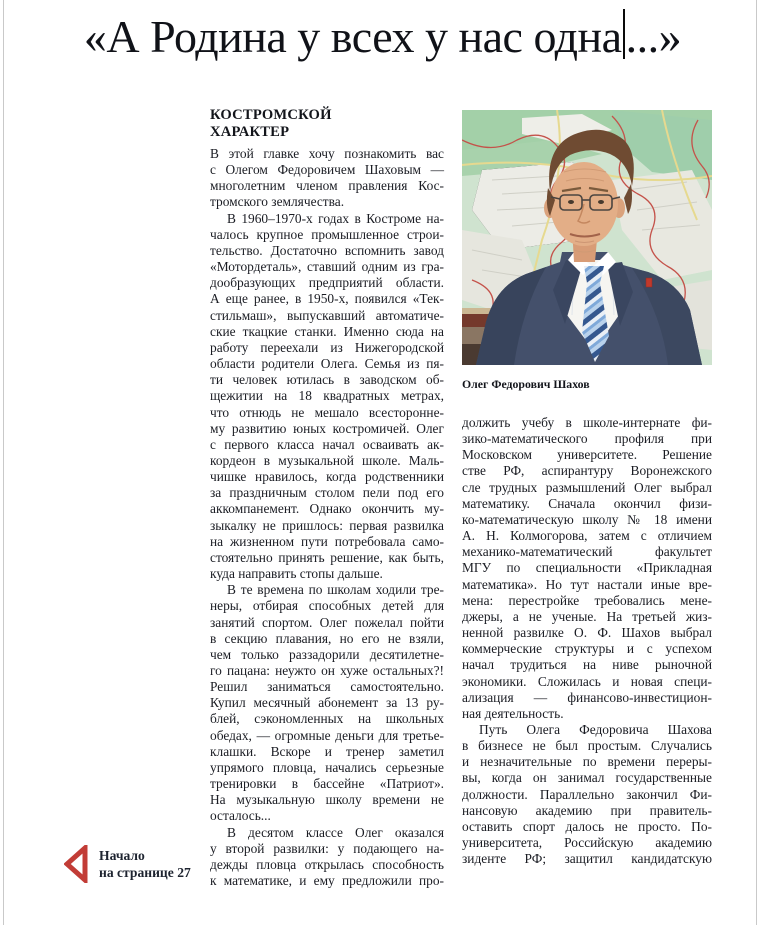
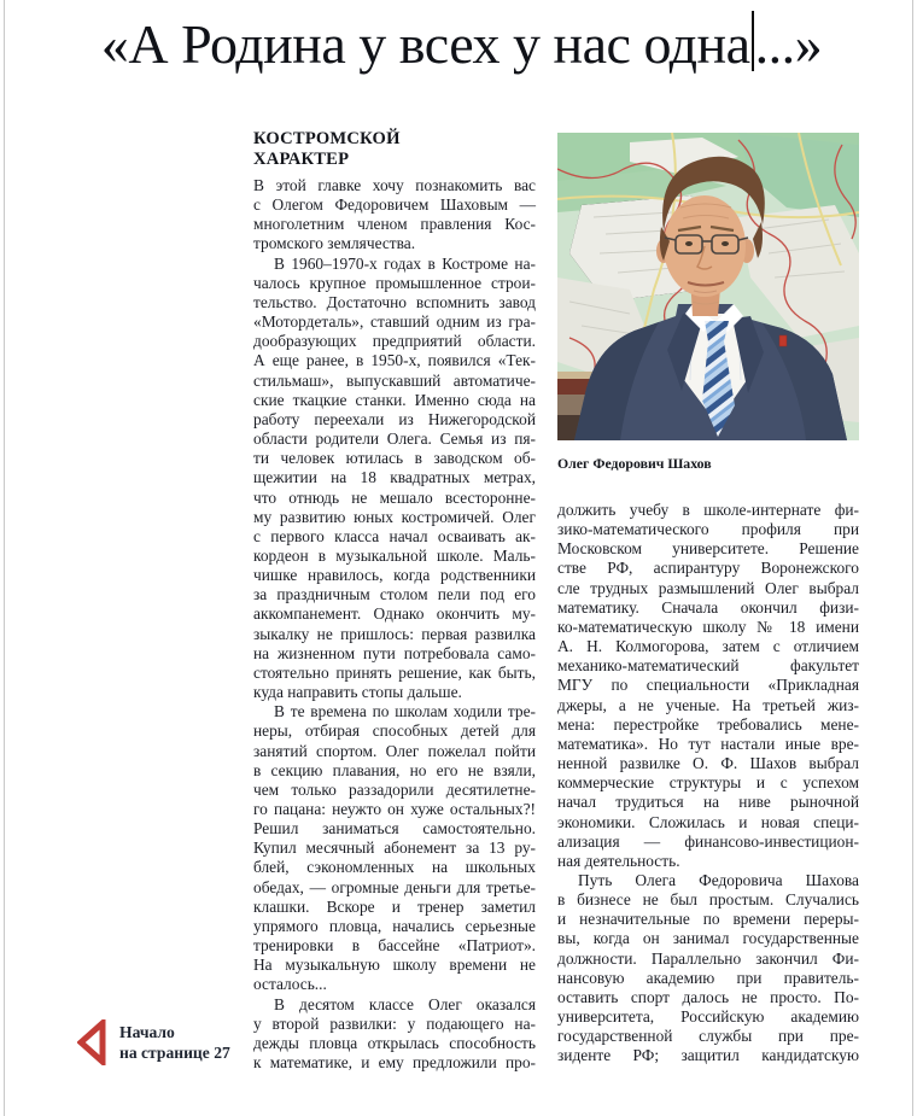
  «А Родина у всех у нас одна...»
  КОСТРОМСКОЙ
  ХАРАКТЕР
  В этой главке хочу познакомить вас
  с Олегом Федоровичем Шаховым —
  многолетним членом правления Кос-
  тромского землячества.
  В 1960–1970-х годах в Костроме на-
  чалось крупное промышленное строи-
  тельство. Достаточно вспомнить завод
  «Мотордеталь», ставший одним из гра-
  дообразующих предприятий области.
  А еще ранее, в 1950-х, появился «Тек-
  стильмаш», выпускавший автоматиче-
  ские ткацкие станки. Именно сюда на
  работу переехали из Нижегородской
  области родители Олега. Семья из пя-
  ти человек ютилась в заводском об-
  щежитии на 18 квадратных метрах,
  что отнюдь не мешало всесторонне-
  му развитию юных костромичей. Олег
  с первого класса начал осваивать ак-
  кордеон в музыкальной школе. Маль-
  чишке нравилось, когда родственники
  за праздничным столом пели под его
  аккомпанемент. Однако окончить му-
  зыкалку не пришлось: первая развилка
  на жизненном пути потребовала само-
  стоятельно принять решение, как быть,
  куда направить стопы дальше.
  В те времена по школам ходили тре-
  неры, отбирая способных детей для
  занятий спортом. Олег пожелал пойти
  в секцию плавания, но его не взяли,
  чем только раззадорили десятилетне-
  го пацана: неужто он хуже остальных?!
  Решил заниматься самостоятельно.
  Купил месячный абонемент за 13 ру-
  блей, сэкономленных на школьных
  обедах, — огромные деньги для третье-
  клашки. Вскоре и тренер заметил
  упрямого пловца, начались серьезные
  тренировки в бассейне «Патриот».
  На музыкальную школу времени не
  осталось...
  В десятом классе Олег оказался
  у второй развилки: у подающего на-
  дежды пловца открылась способность
  к математике, и ему предложили про-
  Олег Федорович Шахов
  должить учебу в школе-интернате фи-
  зико-математического профиля при
  Московском университете. Решение
  стве РФ, аспирантуру Воронежского
  сле трудных размышлений Олег выбрал
  математику. Сначала окончил физи-
  ко-математическую школу № 18 имени
  А. Н. Колмогорова, затем с отличием
  механико-математический факультет
  МГУ по специальности «Прикладная
- математика». Но тут настали иные вре-
+ джеры, а не ученые. На третьей жиз-
  мена: перестройке требовались мене-
- джеры, а не ученые. На третьей жиз-
+ математика». Но тут настали иные вре-
  ненной развилке О. Ф. Шахов выбрал
  коммерческие структуры и с успехом
  начал трудиться на ниве рыночной
  экономики. Сложилась и новая специ-
  ализация — финансово-инвестицион-
  ная деятельность.
  Путь Олега Федоровича Шахова
  в бизнесе не был простым. Случались
  и незначительные по времени переры-
  вы, когда он занимал государственные
  должности. Параллельно закончил Фи-
  нансовую академию при правитель-
  оставить спорт далось не просто. По-
  университета, Российскую академию
+ государственной службы при пре-
  зиденте РФ; защитил кандидатскую
  Начало
  на странице 27
